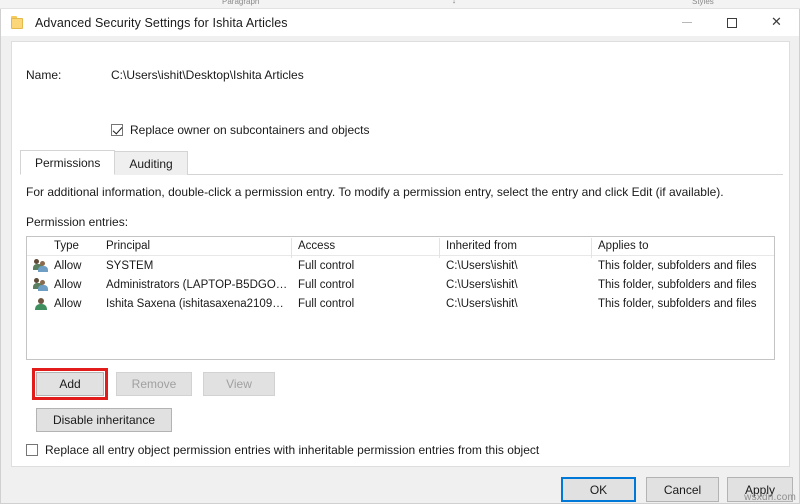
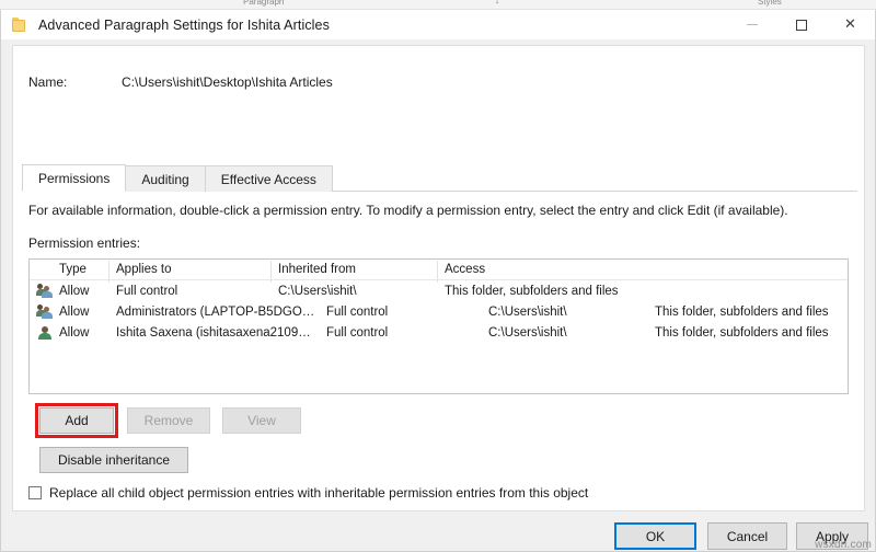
  Paragraph
  Styles
- Advanced Security Settings for Ishita Articles
+ Advanced Paragraph Settings for Ishita Articles
  ✕
  Name:
  C:\Users\ishit\Desktop\Ishita Articles
- Replace owner on subcontainers and objects
  Permissions
  Auditing
+ Effective Access
- For additional information, double-click a permission entry. To modify a permission entry, select the entry and click Edit (if available).
+ For available information, double-click a permission entry. To modify a permission entry, select the entry and click Edit (if available).
  Permission entries:
  Type
- Principal
- Access
+ Applies to
  Inherited from
- Applies to
+ Access
  Allow
- SYSTEM
  Full control
  C:\Users\ishit\
  This folder, subfolders and files
  Allow
  Administrators (LAPTOP-B5DGO…
  Full control
  C:\Users\ishit\
  This folder, subfolders and files
  Allow
  Ishita Saxena (ishitasaxena2109…
  Full control
  C:\Users\ishit\
  This folder, subfolders and files
  Add
  Remove
  View
  Disable inheritance
- Replace all entry object permission entries with inheritable permission entries from this object
+ Replace all child object permission entries with inheritable permission entries from this object
  OK
  Cancel
  Apply
  wsxdn.com
